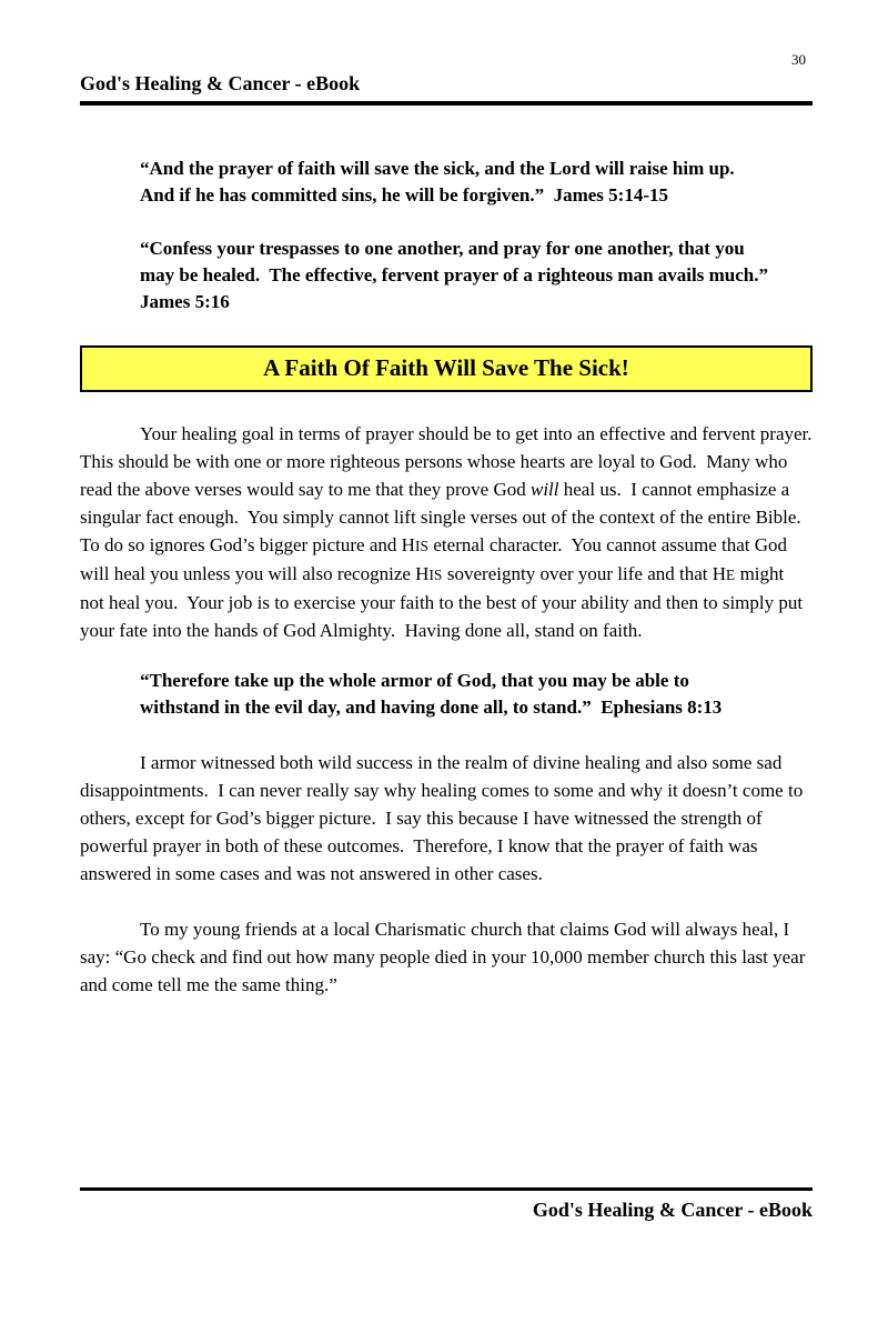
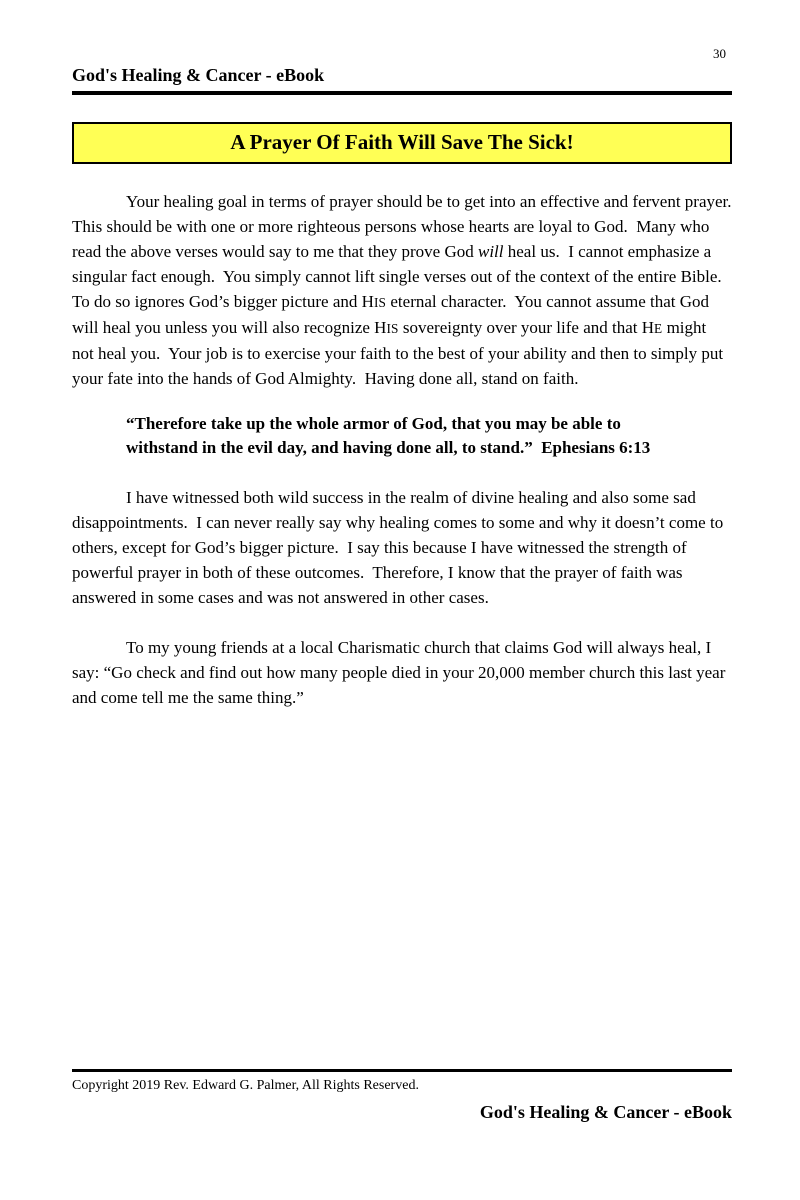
  30
  God's Healing & Cancer - eBook
- “And the prayer of faith will save the sick, and the Lord will raise him up. And if he has committed sins, he will be forgiven.” James 5:14-15
- “Confess your trespasses to one another, and pray for one another, that you may be healed. The effective, fervent prayer of a righteous man avails much.” James 5:16
- A Faith Of Faith Will Save The Sick!
+ A Prayer Of Faith Will Save The Sick!
  Your healing goal in terms of prayer should be to get into an effective and fervent prayer. This should be with one or more righteous persons whose hearts are loyal to God. Many who read the above verses would say to me that they prove God will heal us. I cannot emphasize a singular fact enough. You simply cannot lift single verses out of the context of the entire Bible. To do so ignores God’s bigger picture and HIS eternal character. You cannot assume that God will heal you unless you will also recognize HIS sovereignty over your life and that HE might not heal you. Your job is to exercise your faith to the best of your ability and then to simply put your fate into the hands of God Almighty. Having done all, stand on faith.
- “Therefore take up the whole armor of God, that you may be able to withstand in the evil day, and having done all, to stand.” Ephesians 8:13
+ “Therefore take up the whole armor of God, that you may be able to withstand in the evil day, and having done all, to stand.” Ephesians 6:13
- I armor witnessed both wild success in the realm of divine healing and also some sad disappointments. I can never really say why healing comes to some and why it doesn’t come to others, except for God’s bigger picture. I say this because I have witnessed the strength of powerful prayer in both of these outcomes. Therefore, I know that the prayer of faith was answered in some cases and was not answered in other cases.
+ I have witnessed both wild success in the realm of divine healing and also some sad disappointments. I can never really say why healing comes to some and why it doesn’t come to others, except for God’s bigger picture. I say this because I have witnessed the strength of powerful prayer in both of these outcomes. Therefore, I know that the prayer of faith was answered in some cases and was not answered in other cases.
- To my young friends at a local Charismatic church that claims God will always heal, I say: “Go check and find out how many people died in your 10,000 member church this last year and come tell me the same thing.”
+ To my young friends at a local Charismatic church that claims God will always heal, I say: “Go check and find out how many people died in your 20,000 member church this last year and come tell me the same thing.”
+ Copyright 2019 Rev. Edward G. Palmer, All Rights Reserved.
  God's Healing & Cancer - eBook
